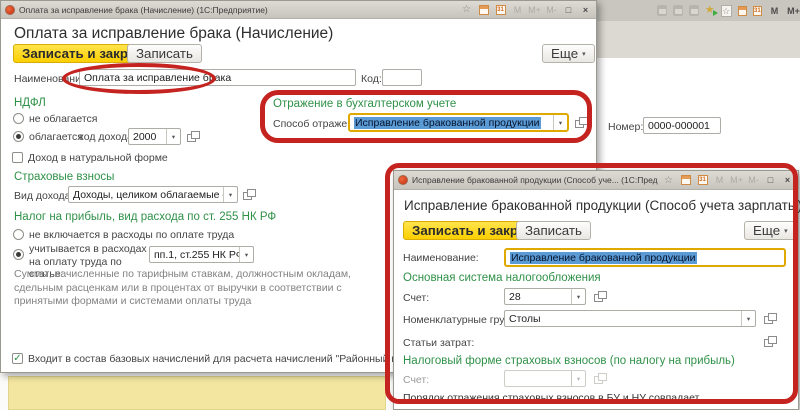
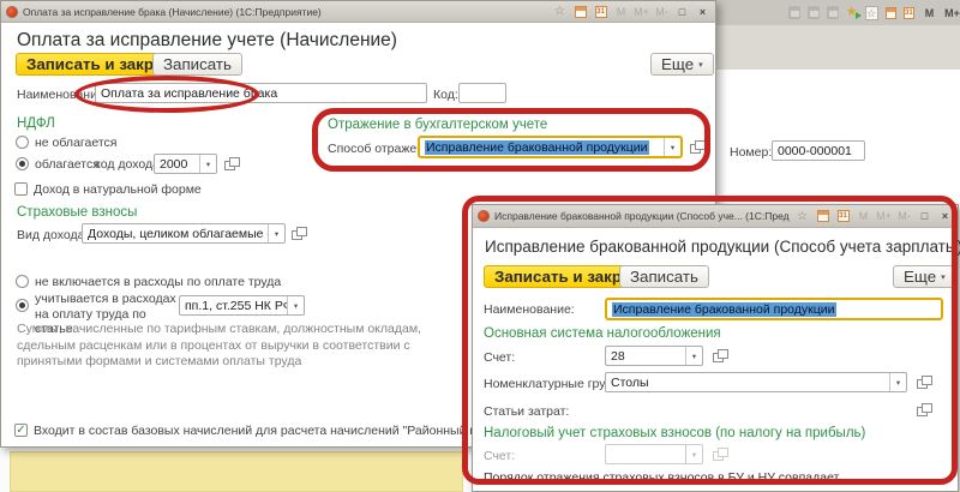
  ★
  ☆
  М
  М+
  Номер:
  0000-000001
  Оплата за исправление брака (Начисление) (1С:Предприятие)
  ☆
  М
  М+
  М-
  □
  ×
- Оплата за исправление брака (Начисление)
+ Оплата за исправление учете (Начисление)
  Записать и закр
  Записать
  Еще
  Наименован
  Оплата за исправление брака
  Код:
  НДФЛ
  не облагается
  облагается
  код доход
  2000
  Доход в натуральной форме
  Страховые взносы
  Вид доход
  Доходы, целиком облагаемые
- Налог на прибыль, вид расхода по ст. 255 НК РФ
  не включается в расходы по оплате труда
  учитывается в расходах на оплату труда по статье:
  пп.1, ст.255 НК Р
  Суммы, начисленные по тарифным ставкам, должностным окладам, сдельным расценкам или в процентах от выручки в соответствии с принятыми формами и системами оплаты труда
  Отражение в бухгалтерском учете
  Способ отраже
  Исправление бракованной продукции
  ✓
  Входит в состав базовых начислений для расчета начислений "Районный
  Исправление бракованной продукции (Способ уче... (1С:Пред
  ☆
  М
  М+
  М-
  □
  ×
  Исправление бракованной продукции (Способ учета зарплаты
  Записать и закр
  Записать
  Еще
  Наименование:
  Исправление бракованной продукции
  Основная система налогообложения
  Счет:
  28
  Номенклатурные гру
  Столы
  Статьи затрат:
- Налоговый форме страховых взносов (по налогу на прибыль)
+ Налоговый учет страховых взносов (по налогу на прибыль)
  Счет:
  Порядок отражения страховых взносов в БУ и НУ совпадает
